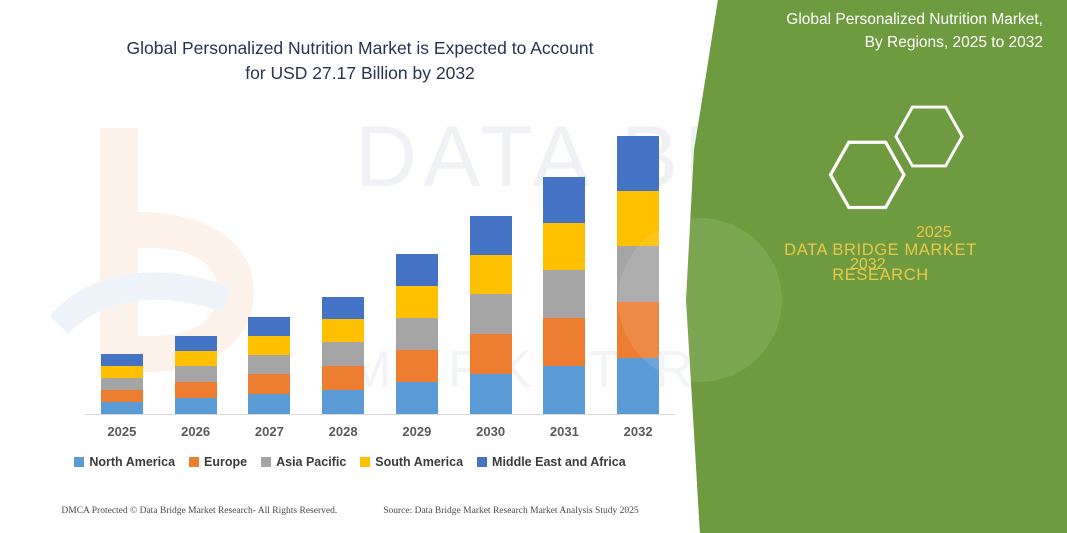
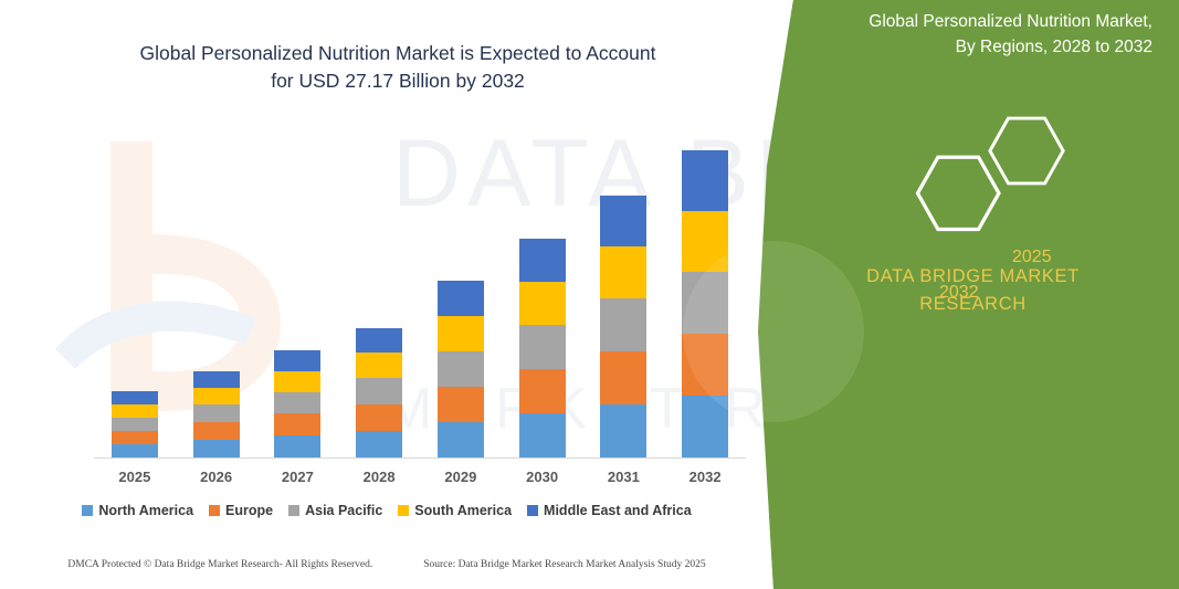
  Global Personalized Nutrition Market is Expected to Account
  for USD 27.17 Billion by 2032
  2025
  2026
  2027
  2028
  2029
  2030
  2031
  2032
  North America
  Europe
  Asia Pacific
  South America
  Middle East and Africa
  DMCA Protected © Data Bridge Market Research- All Rights Reserved.
  Source: Data Bridge Market Research Market Analysis Study 2025
  Global Personalized Nutrition Market,
- By Regions, 2025 to 2032
+ By Regions, 2028 to 2032
  2025
  2032
  DATA BRIDGE MARKET
  RESEARCH
